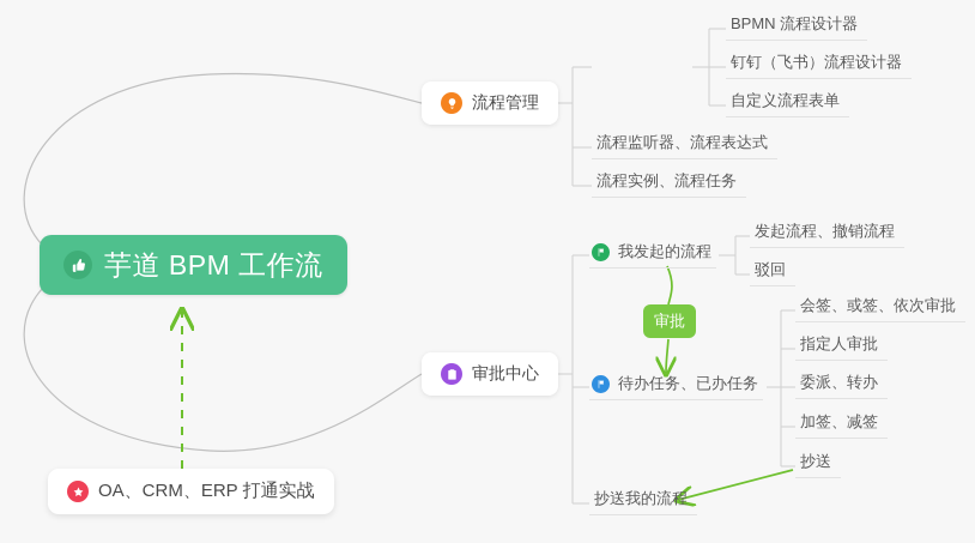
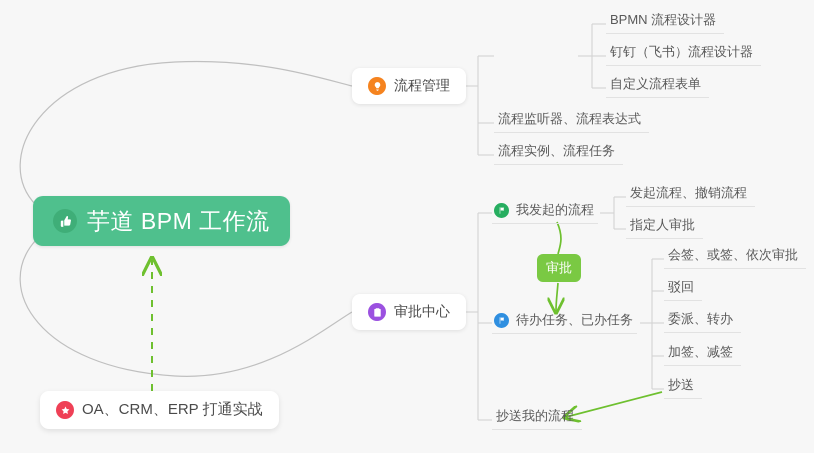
  芋道 BPM 工作流
  流程管理
  BPMN 流程设计器
  钉钉（飞书）流程设计器
  自定义流程表单
  流程监听器、流程表达式
  流程实例、流程任务
  审批中心
  我发起的流程
  发起流程、撤销流程
- 驳回
+ 指定人审批
  待办任务、已办任务
  会签、或签、依次审批
- 指定人审批
+ 驳回
  委派、转办
  加签、减签
  抄送
  抄送我的流程
  审批
  OA、CRM、ERP 打通实战
